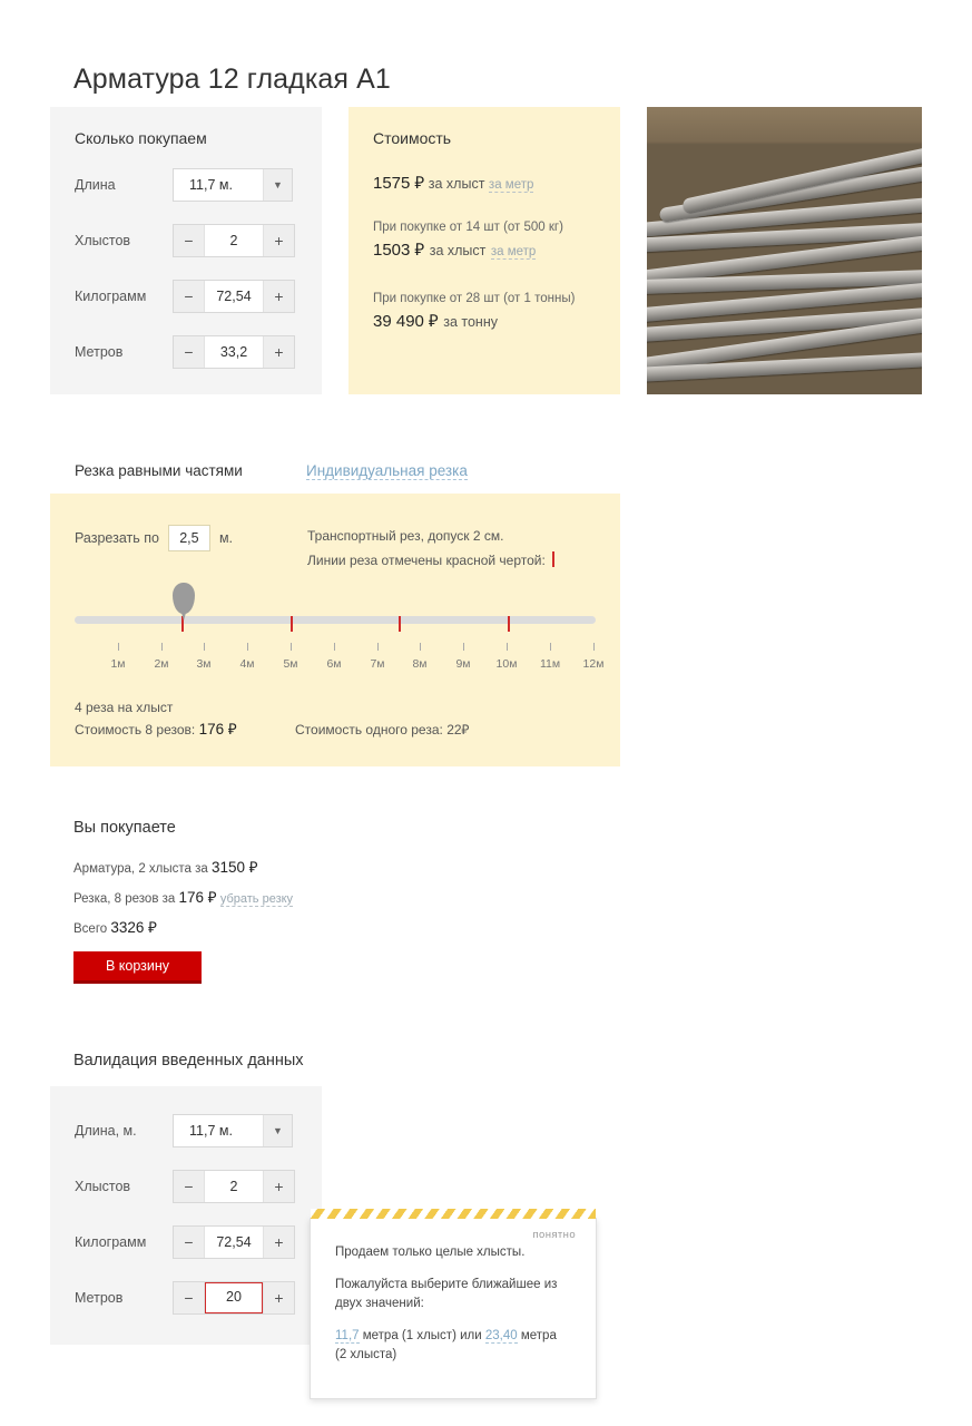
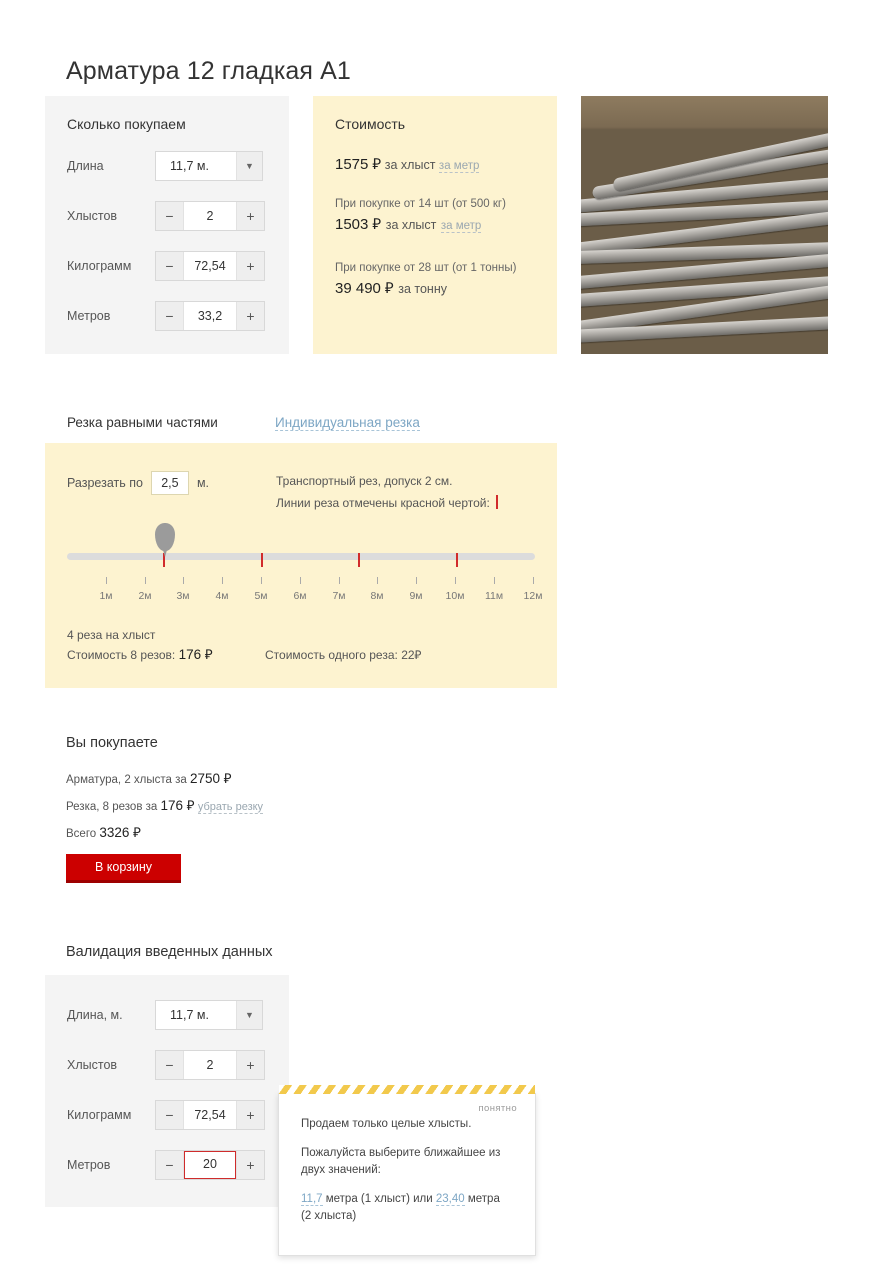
  Арматура 12 гладкая А1
  Сколько покупаем
  Длина
  11,7 м.
  ▼
  Хлыстов
  −
  2
  +
  Килограмм
  −
  72,54
  +
  Метров
  −
  33,2
  +
  Стоимость
  1575 ₽ за хлыст за метр
  При покупке от 14 шт (от 500 кг)
  1503 ₽ за хлыст за метр
  При покупке от 28 шт (от 1 тонны)
  39 490 ₽ за тонну
  Резка равными частями
  Индивидуальная резка
  Разрезать по
  2,5
  м.
  Транспортный рез, допуск 2 см.
  Линии реза отмечены красной чертой:
  1м
  2м
  3м
  4м
  5м
  6м
  7м
  8м
  9м
  10м
  11м
  12м
  4 реза на хлыст
  Стоимость 8 резов: 176 ₽
  Стоимость одного реза: 22₽
  Вы покупаете
- Арматура, 2 хлыста за 3150 ₽
+ Арматура, 2 хлыста за 2750 ₽
  Резка, 8 резов за 176 ₽ убрать резку
  Всего 3326 ₽
  В корзину
  Валидация введенных данных
  Длина, м.
  11,7 м.
  ▼
  Хлыстов
  −
  2
  +
  Килограмм
  −
  72,54
  +
  Метров
  −
  20
  +
  понятно
  Продаем только целые хлысты.
  Пожалуйста выберите ближайшее из двух значений:
  11,7 метра (1 хлыст) или 23,40 метра
  (2 хлыста)
